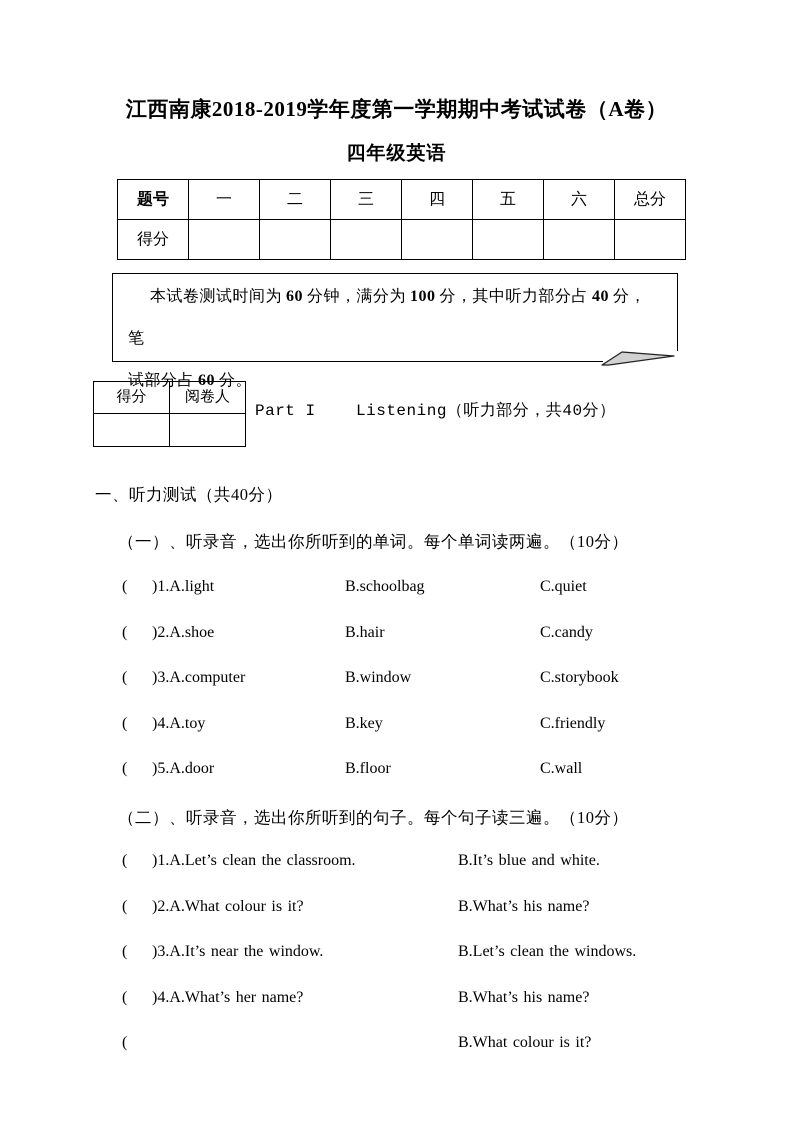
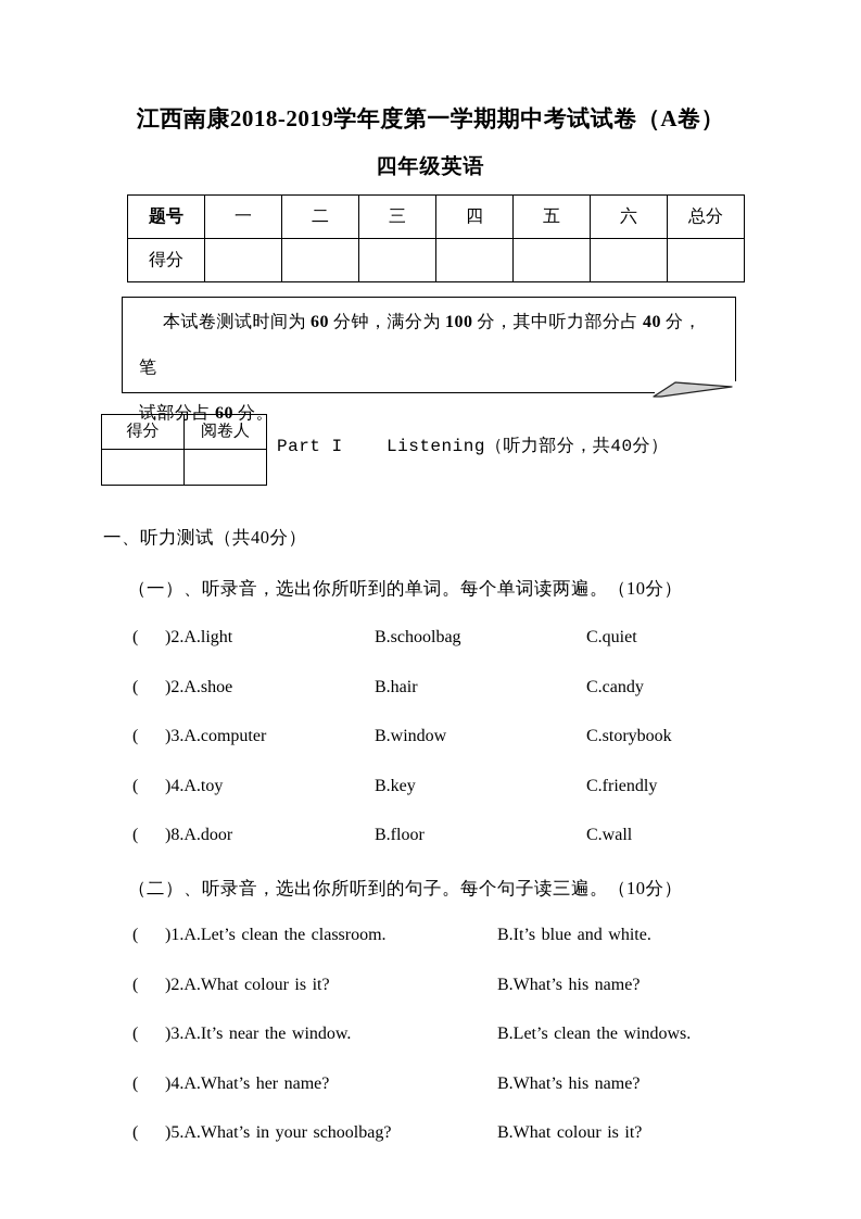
  江西南康2018-2019学年度第一学期期中考试试卷（A卷）
  四年级英语
  题号	一	二	三	四	五	六	总分
  得分
  本试卷测试时间为 60 分钟，满分为 100 分，其中听力部分占 40 分，笔
  试部分占 60 分。
  得分	阅卷人
  Part I Listening（听力部分，共40分）
  一、听力测试（共40分）
  （一）、听录音，选出你所听到的单词。每个单词读两遍。（10分）
  (
- )1.A.light
+ )2.A.light
  B.schoolbag
  C.quiet
  (
  )2.A.shoe
  B.hair
  C.candy
  (
  )3.A.computer
  B.window
  C.storybook
  (
  )4.A.toy
  B.key
  C.friendly
  (
- )5.A.door
+ )8.A.door
  B.floor
  C.wall
  （二）、听录音，选出你所听到的句子。每个句子读三遍。（10分）
  (
  )1.A.Let’s clean the classroom.
  B.It’s blue and white.
  (
  )2.A.What colour is it?
  B.What’s his name?
  (
  )3.A.It’s near the window.
  B.Let’s clean the windows.
  (
  )4.A.What’s her name?
  B.What’s his name?
  (
+ )5.A.What’s in your schoolbag?
  B.What colour is it?
